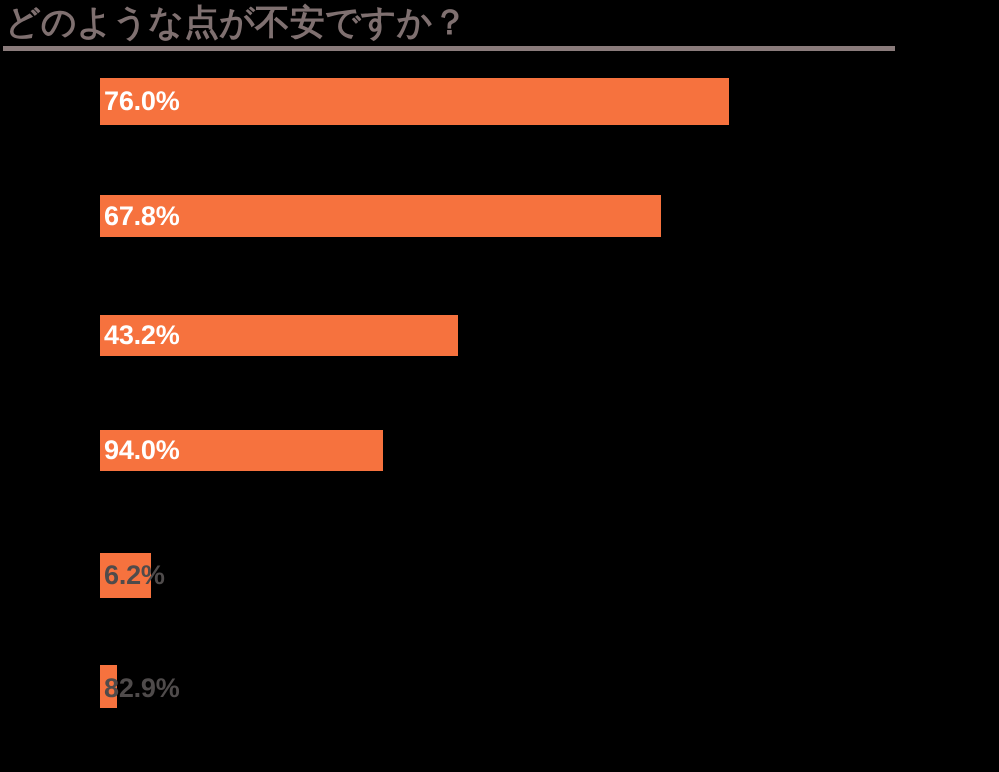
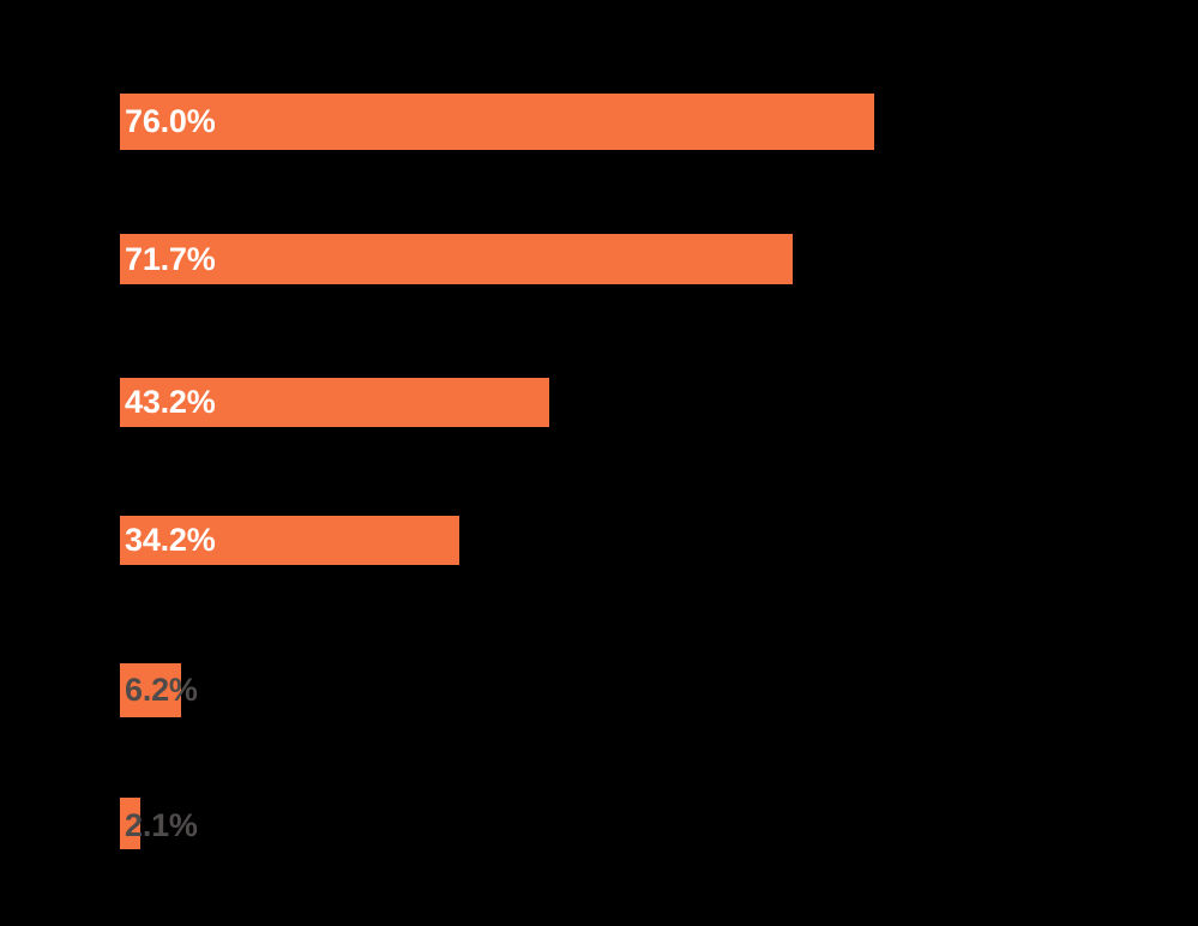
- どのような点が不安ですか？
  76.0%
- 67.8%
+ 71.7%
  43.2%
- 94.0%
+ 34.2%
  6.2%
- 82.9%
+ 2.1%
